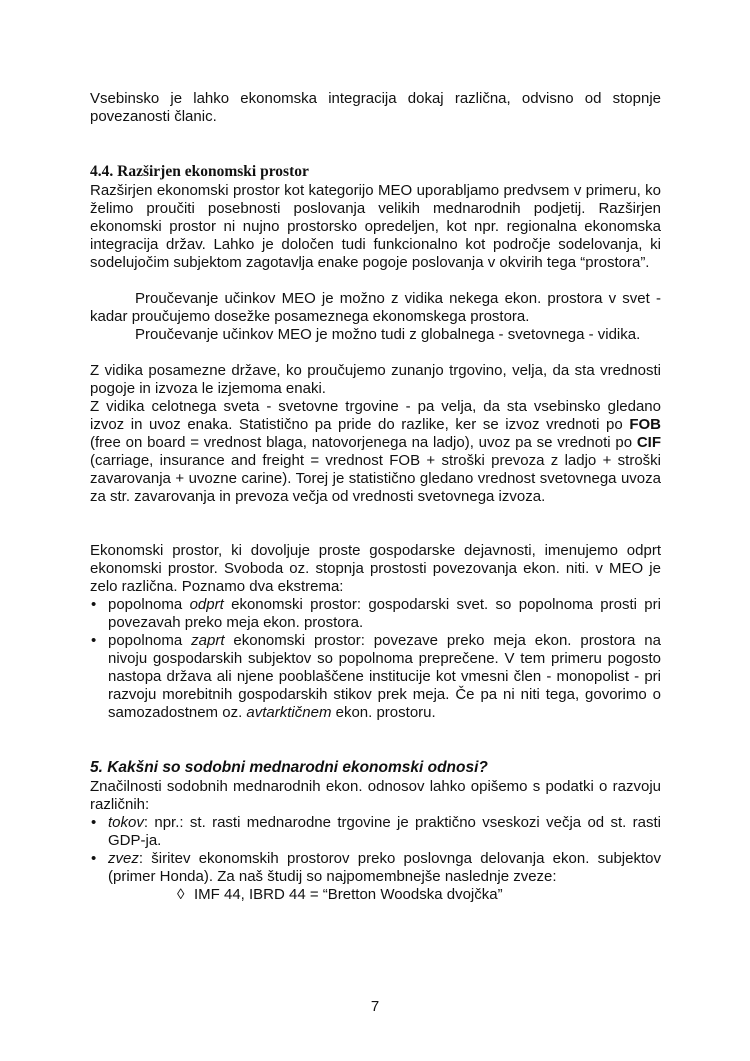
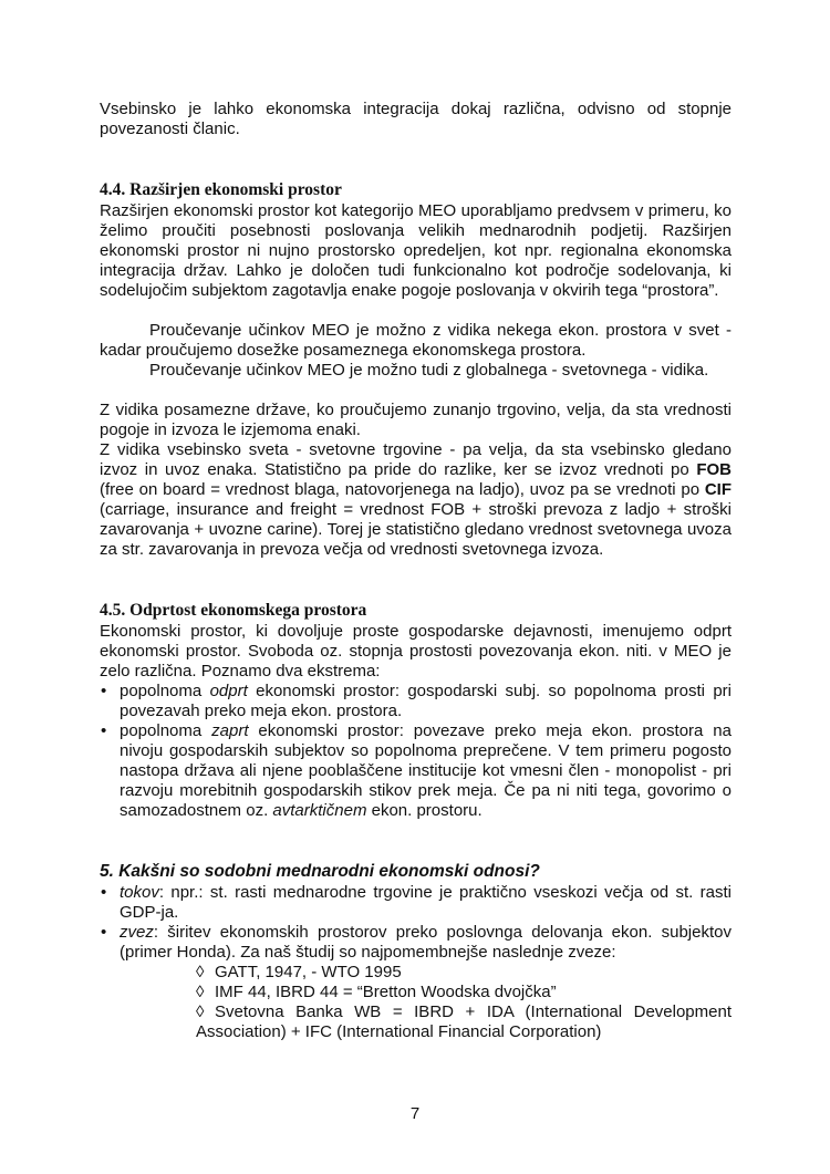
  Vsebinsko je lahko ekonomska integracija dokaj različna, odvisno od stopnje povezanosti članic.
  4.4. Razširjen ekonomski prostor
  Razširjen ekonomski prostor kot kategorijo MEO uporabljamo predvsem v primeru, ko želimo proučiti posebnosti poslovanja velikih mednarodnih podjetij. Razširjen ekonomski prostor ni nujno prostorsko opredeljen, kot npr. regionalna ekonomska integracija držav. Lahko je določen tudi funkcionalno kot področje sodelovanja, ki sodelujočim subjektom zagotavlja enake pogoje poslovanja v okvirih tega “prostora”.
  Proučevanje učinkov MEO je možno z vidika nekega ekon. prostora v svet - kadar proučujemo dosežke posameznega ekonomskega prostora.
  Proučevanje učinkov MEO je možno tudi z globalnega - svetovnega - vidika.
  Z vidika posamezne države, ko proučujemo zunanjo trgovino, velja, da sta vrednosti pogoje in izvoza le izjemoma enaki.
- Z vidika celotnega sveta - svetovne trgovine - pa velja, da sta vsebinsko gledano izvoz in uvoz enaka. Statistično pa pride do razlike, ker se izvoz vrednoti po FOB (free on board = vrednost blaga, natovorjenega na ladjo), uvoz pa se vrednoti po CIF (carriage, insurance and freight = vrednost FOB + stroški prevoza z ladjo + stroški zavarovanja + uvozne carine). Torej je statistično gledano vrednost svetovnega uvoza za str. zavarovanja in prevoza večja od vrednosti svetovnega izvoza.
+ Z vidika vsebinsko sveta - svetovne trgovine - pa velja, da sta vsebinsko gledano izvoz in uvoz enaka. Statistično pa pride do razlike, ker se izvoz vrednoti po FOB (free on board = vrednost blaga, natovorjenega na ladjo), uvoz pa se vrednoti po CIF (carriage, insurance and freight = vrednost FOB + stroški prevoza z ladjo + stroški zavarovanja + uvozne carine). Torej je statistično gledano vrednost svetovnega uvoza za str. zavarovanja in prevoza večja od vrednosti svetovnega izvoza.
+ 4.5. Odprtost ekonomskega prostora
  Ekonomski prostor, ki dovoljuje proste gospodarske dejavnosti, imenujemo odprt ekonomski prostor. Svoboda oz. stopnja prostosti povezovanja ekon. niti. v MEO je zelo različna. Poznamo dva ekstrema:
  •
- popolnoma odprt ekonomski prostor: gospodarski svet. so popolnoma prosti pri povezavah preko meja ekon. prostora.
+ popolnoma odprt ekonomski prostor: gospodarski subj. so popolnoma prosti pri povezavah preko meja ekon. prostora.
  •
  popolnoma zaprt ekonomski prostor: povezave preko meja ekon. prostora na nivoju gospodarskih subjektov so popolnoma preprečene. V tem primeru pogosto nastopa država ali njene pooblaščene institucije kot vmesni člen - monopolist - pri razvoju morebitnih gospodarskih stikov prek meja. Če pa ni niti tega, govorimo o samozadostnem oz. avtarktičnem ekon. prostoru.
  5. Kakšni so sodobni mednarodni ekonomski odnosi?
- Značilnosti sodobnih mednarodnih ekon. odnosov lahko opišemo s podatki o razvoju različnih:
  •
  tokov: npr.: st. rasti mednarodne trgovine je praktično vseskozi večja od st. rasti GDP-ja.
  •
  zvez: širitev ekonomskih prostorov preko poslovnga delovanja ekon. subjektov (primer Honda). Za naš študij so najpomembnejše naslednje zveze:
+ ◊ GATT, 1947, - WTO 1995
  ◊ IMF 44, IBRD 44 = “Bretton Woodska dvojčka”
+ ◊ Svetovna Banka WB = IBRD + IDA (International Development Association) + IFC (International Financial Corporation)
  7
